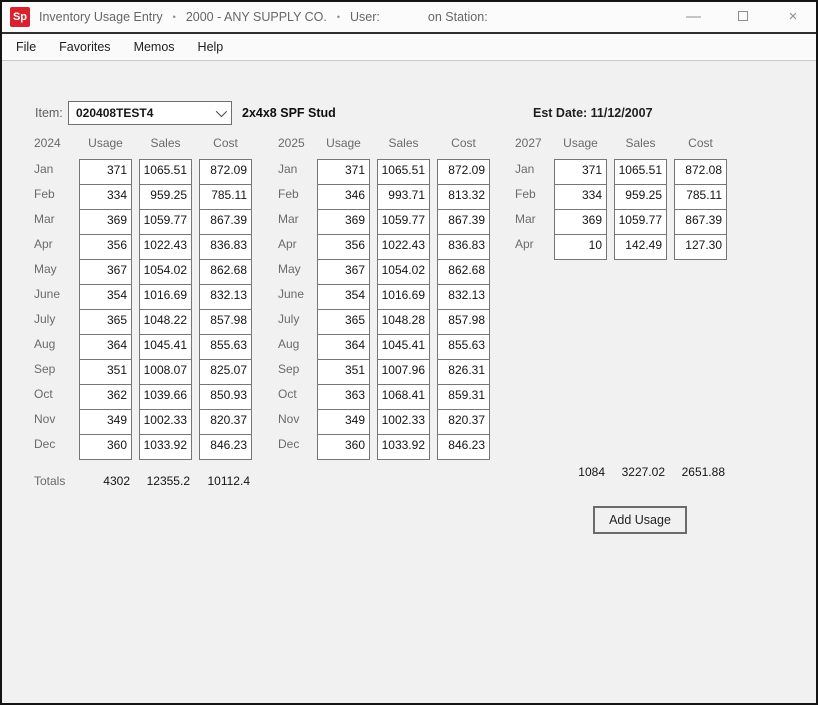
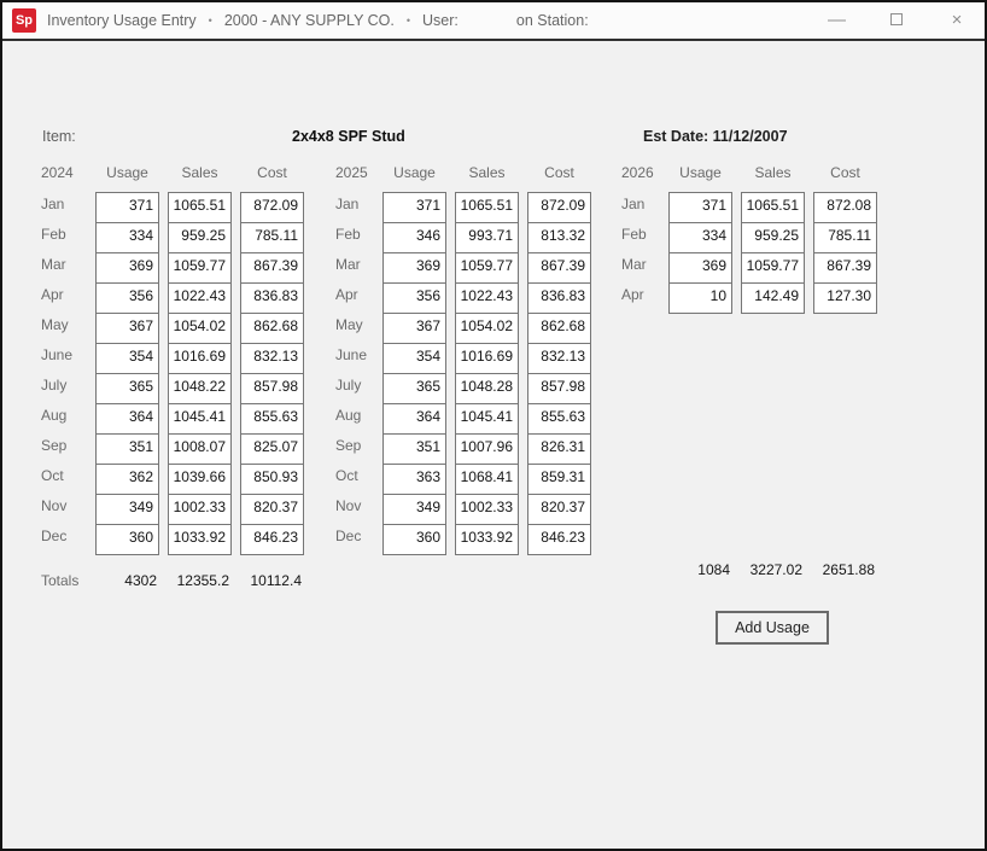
  Sp
  Inventory Usage Entry
  •
  2000 - ANY SUPPLY CO.
  •
  User:
  on Station:
  —
  ×
- File
- Favorites
- Memos
- Help
  Item:
- 020408TEST4
  2x4x8 SPF Stud
  Est Date: 11/12/2007
  2024
  Usage
  Sales
  Cost
  Jan
  Feb
  Mar
  Apr
  May
  June
  July
  Aug
  Sep
  Oct
  Nov
  Dec
  371
  334
  369
  356
  367
  354
  365
  364
  351
  362
  349
  360
  1065.51
  959.25
  1059.77
  1022.43
  1054.02
  1016.69
  1048.22
  1045.41
  1008.07
  1039.66
  1002.33
  1033.92
  872.09
  785.11
  867.39
  836.83
  862.68
  832.13
  857.98
  855.63
  825.07
  850.93
  820.37
  846.23
  Totals
  4302
  12355.2
  10112.4
  2025
  Usage
  Sales
  Cost
  Jan
  Feb
  Mar
  Apr
  May
  June
  July
  Aug
  Sep
  Oct
  Nov
  Dec
  371
  346
  369
  356
  367
  354
  365
  364
  351
  363
  349
  360
  1065.51
  993.71
  1059.77
  1022.43
  1054.02
  1016.69
  1048.28
  1045.41
  1007.96
  1068.41
  1002.33
  1033.92
  872.09
  813.32
  867.39
  836.83
  862.68
  832.13
  857.98
  855.63
  826.31
  859.31
  820.37
  846.23
- 2027
+ 2026
  Usage
  Sales
  Cost
  Jan
  Feb
  Mar
  Apr
  371
  334
  369
  10
  1065.51
  959.25
  1059.77
  142.49
  872.08
  785.11
  867.39
  127.30
  1084
  3227.02
  2651.88
  Add Usage
